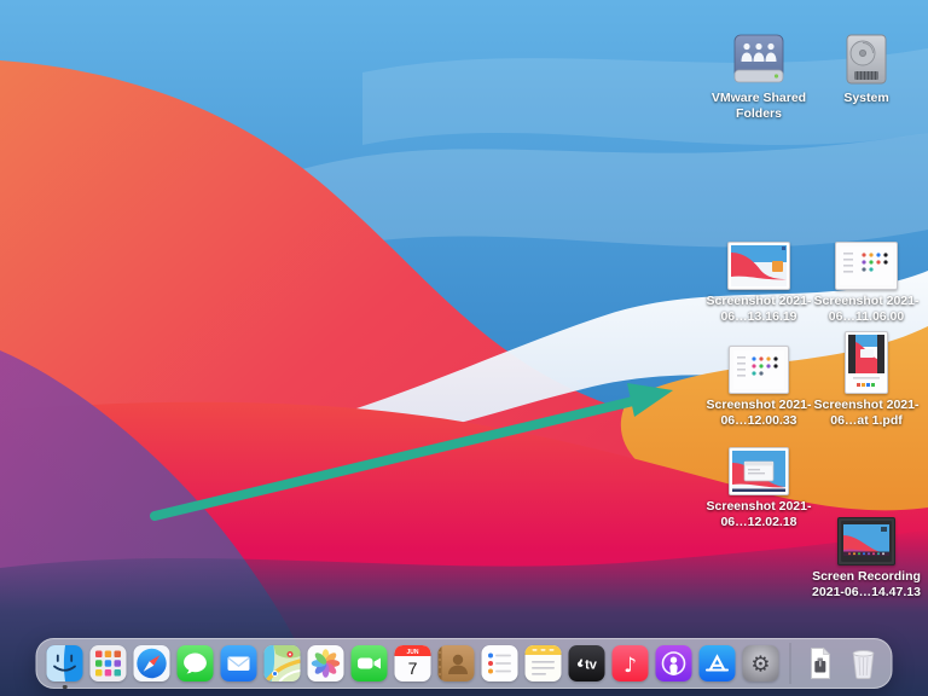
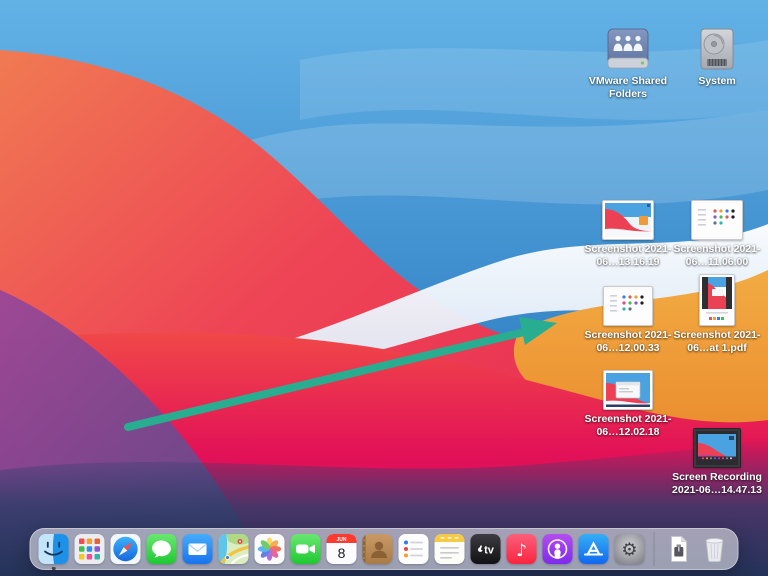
  VMware Shared Folders
  System
  Screenshot 2021-06…13.16.19
  Screenshot 2021-06…11.06.00
  Screenshot 2021-06…12.00.33
  Screenshot 2021-06…at 1.pdf
  Screenshot 2021-06…12.02.18
  Screen Recording 2021-06…14.47.13
- 7
+ 8
  tv
  ♪
  ⚙
